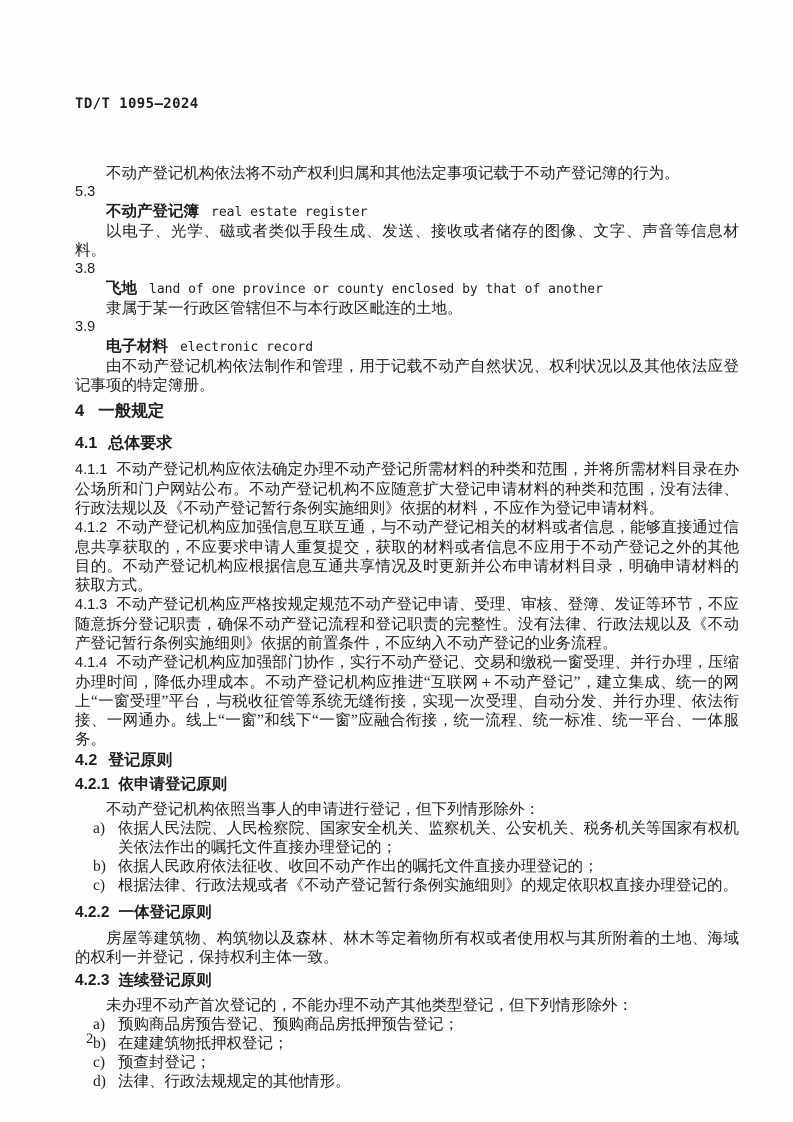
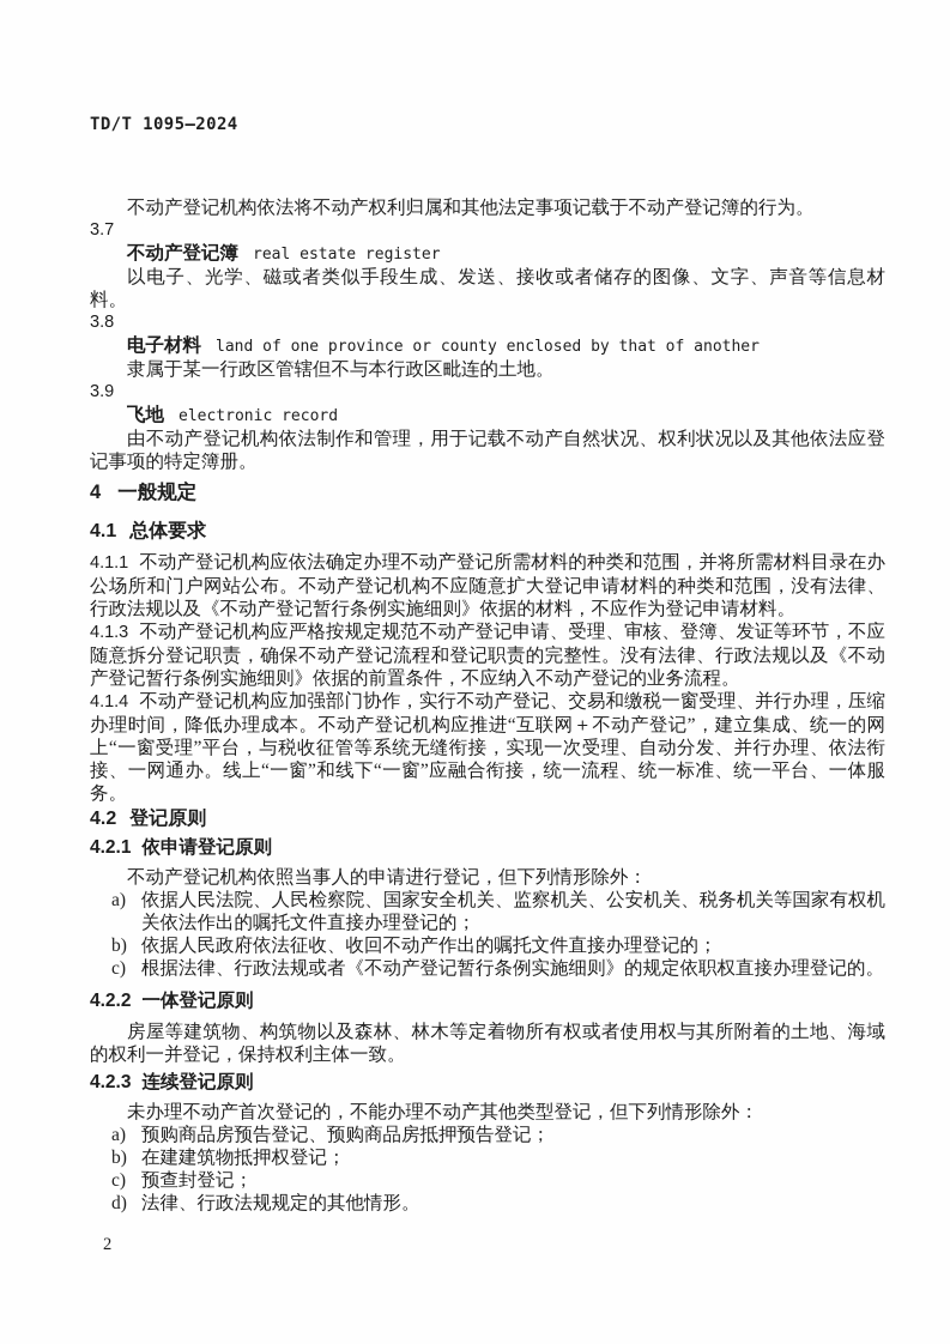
  TD/T 1095—2024
  不动产登记机构依法将不动产权利归属和其他法定事项记载于不动产登记簿的行为。
- 5.3
+ 3.7
  不动产登记簿 real estate register
  以电子、光学、磁或者类似手段生成、发送、接收或者储存的图像、文字、声音等信息材料。
  3.8
- 飞地 land of one province or county enclosed by that of another
+ 电子材料 land of one province or county enclosed by that of another
  隶属于某一行政区管辖但不与本行政区毗连的土地。
  3.9
- 电子材料 electronic record
+ 飞地 electronic record
  由不动产登记机构依法制作和管理，用于记载不动产自然状况、权利状况以及其他依法应登记事项的特定簿册。
  4 一般规定
  4.1 总体要求
  4.1.1 不动产登记机构应依法确定办理不动产登记所需材料的种类和范围，并将所需材料目录在办公场所和门户网站公布。不动产登记机构不应随意扩大登记申请材料的种类和范围，没有法律、行政法规以及《不动产登记暂行条例实施细则》依据的材料，不应作为登记申请材料。
- 4.1.2 不动产登记机构应加强信息互联互通，与不动产登记相关的材料或者信息，能够直接通过信息共享获取的，不应要求申请人重复提交，获取的材料或者信息不应用于不动产登记之外的其他目的。不动产登记机构应根据信息互通共享情况及时更新并公布申请材料目录，明确申请材料的获取方式。
  4.1.3 不动产登记机构应严格按规定规范不动产登记申请、受理、审核、登簿、发证等环节，不应随意拆分登记职责，确保不动产登记流程和登记职责的完整性。没有法律、行政法规以及《不动产登记暂行条例实施细则》依据的前置条件，不应纳入不动产登记的业务流程。
  4.1.4 不动产登记机构应加强部门协作，实行不动产登记、交易和缴税一窗受理、并行办理，压缩办理时间，降低办理成本。不动产登记机构应推进“互联网＋不动产登记”，建立集成、统一的网上“一窗受理”平台，与税收征管等系统无缝衔接，实现一次受理、自动分发、并行办理、依法衔接、一网通办。线上“一窗”和线下“一窗”应融合衔接，统一流程、统一标准、统一平台、一体服务。
  4.2 登记原则
  4.2.1 依申请登记原则
  不动产登记机构依照当事人的申请进行登记，但下列情形除外：
  a)
  依据人民法院、人民检察院、国家安全机关、监察机关、公安机关、税务机关等国家有权机关依法作出的嘱托文件直接办理登记的；
  b)
  依据人民政府依法征收、收回不动产作出的嘱托文件直接办理登记的；
  c)
  根据法律、行政法规或者《不动产登记暂行条例实施细则》的规定依职权直接办理登记的。
  4.2.2 一体登记原则
  房屋等建筑物、构筑物以及森林、林木等定着物所有权或者使用权与其所附着的土地、海域的权利一并登记，保持权利主体一致。
  4.2.3 连续登记原则
  未办理不动产首次登记的，不能办理不动产其他类型登记，但下列情形除外：
  a)
  预购商品房预告登记、预购商品房抵押预告登记；
  b)
  在建建筑物抵押权登记；
  c)
  预查封登记；
  d)
  法律、行政法规规定的其他情形。
  2
